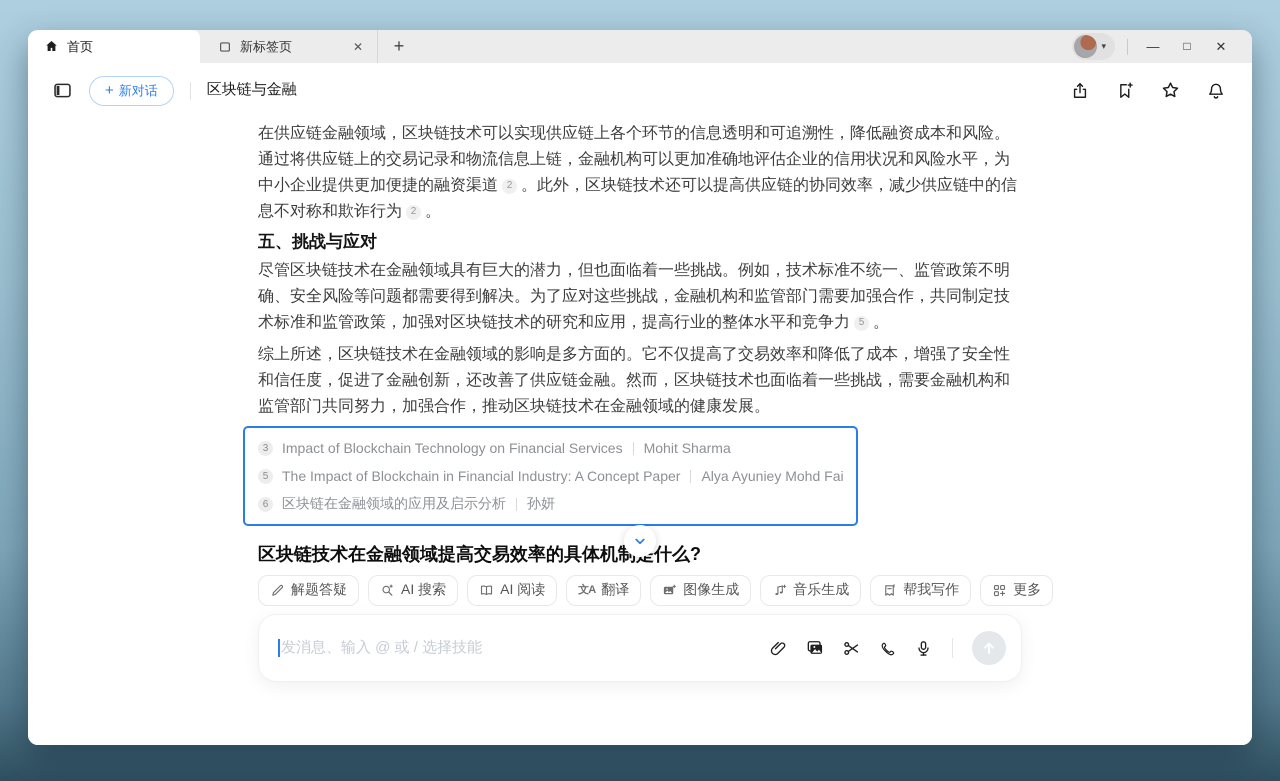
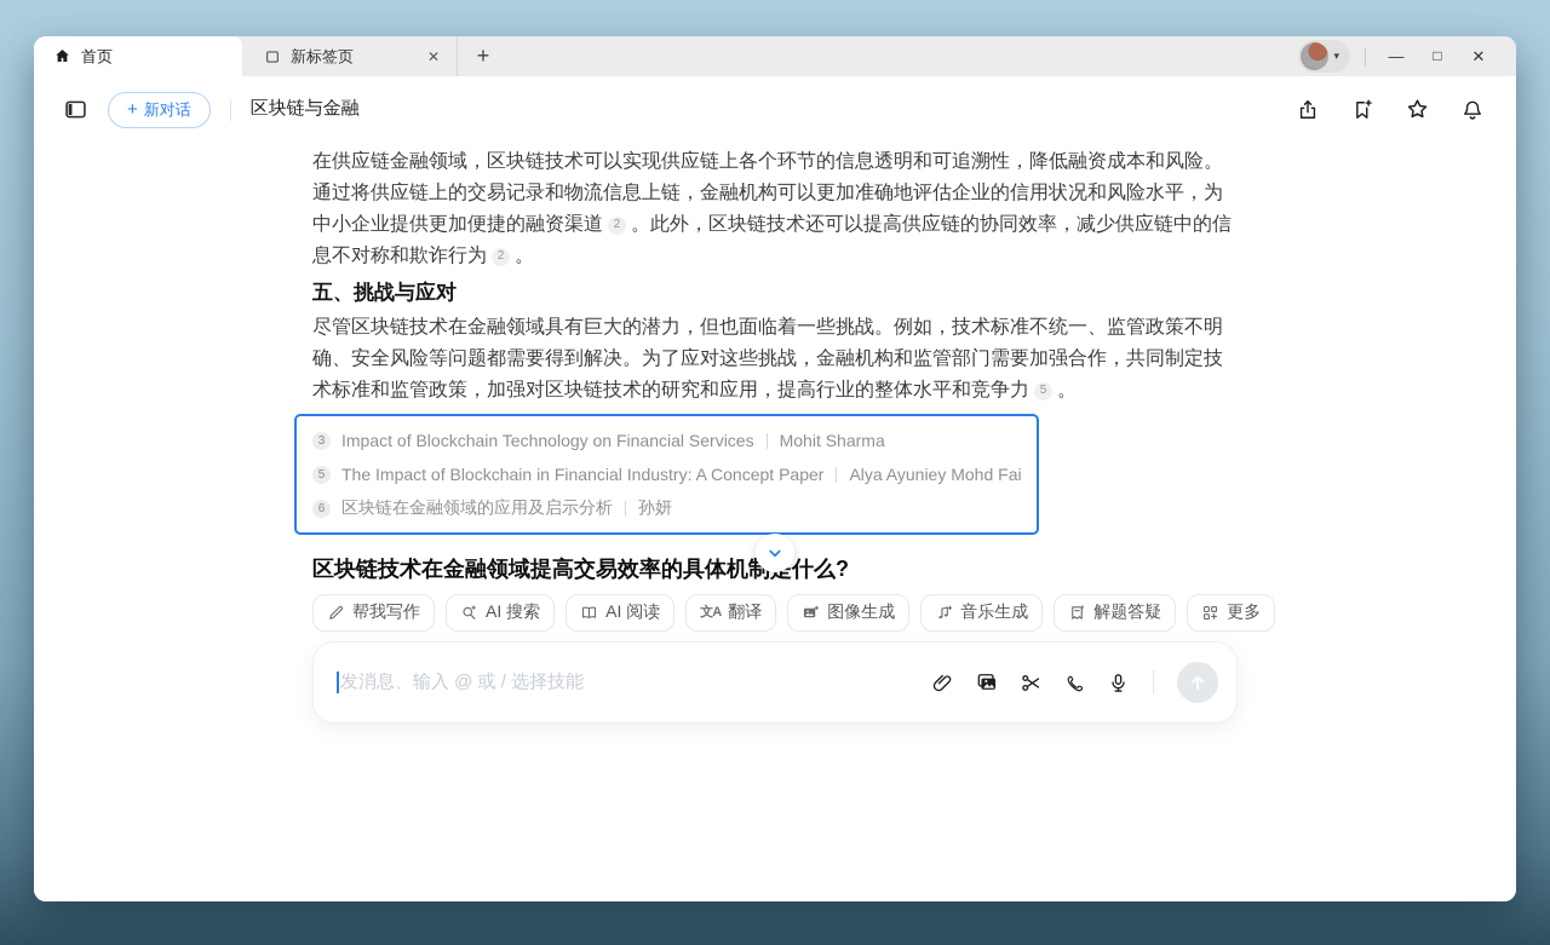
  首页
  新标签页
  ✕
  +
  ▾
  —
  □
  ✕
  +
  新对话
  区块链与金融
  在供应链金融领域，区块链技术可以实现供应链上各个环节的信息透明和可追溯性，降低融资成本和风险。通过将供应链上的交易记录和物流信息上链，金融机构可以更加准确地评估企业的信用状况和风险水平，为中小企业提供更加便捷的融资渠道 2 。此外，区块链技术还可以提高供应链的协同效率，减少供应链中的信息不对称和欺诈行为 2 。
  五、挑战与应对
  尽管区块链技术在金融领域具有巨大的潜力，但也面临着一些挑战。例如，技术标准不统一、监管政策不明确、安全风险等问题都需要得到解决。为了应对这些挑战，金融机构和监管部门需要加强合作，共同制定技术标准和监管政策，加强对区块链技术的研究和应用，提高行业的整体水平和竞争力 5 。
- 综上所述，区块链技术在金融领域的影响是多方面的。它不仅提高了交易效率和降低了成本，增强了安全性和信任度，促进了金融创新，还改善了供应链金融。然而，区块链技术也面临着一些挑战，需要金融机构和监管部门共同努力，加强合作，推动区块链技术在金融领域的健康发展。
  3
  Impact of Blockchain Technology on Financial Services
  Mohit Sharma
  5
  The Impact of Blockchain in Financial Industry: A Concept Paper
  Alya Ayuniey Mohd Fai
  6
  区块链在金融领域的应用及启示分析
  孙妍
  区块链技术在金融领域提高交易效率的具体机制什么?
- 解题答疑
+ 帮我写作
  AI 搜索
  AI 阅读
  文A
  翻译
  图像生成
  音乐生成
- 帮我写作
+ 解题答疑
  更多
  发消息、输入 @ 或 / 选择技能
